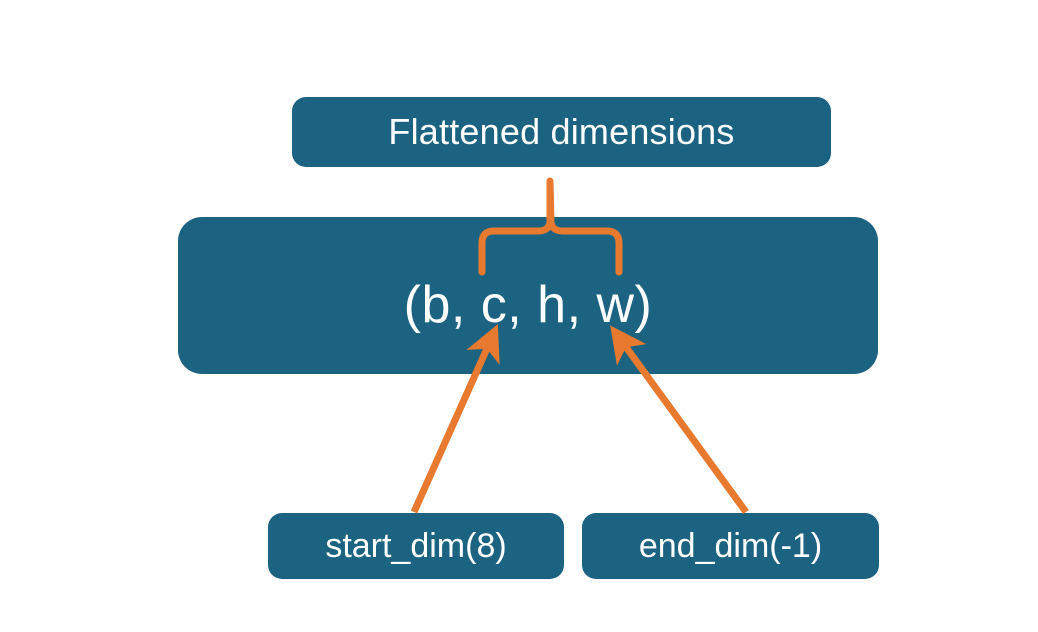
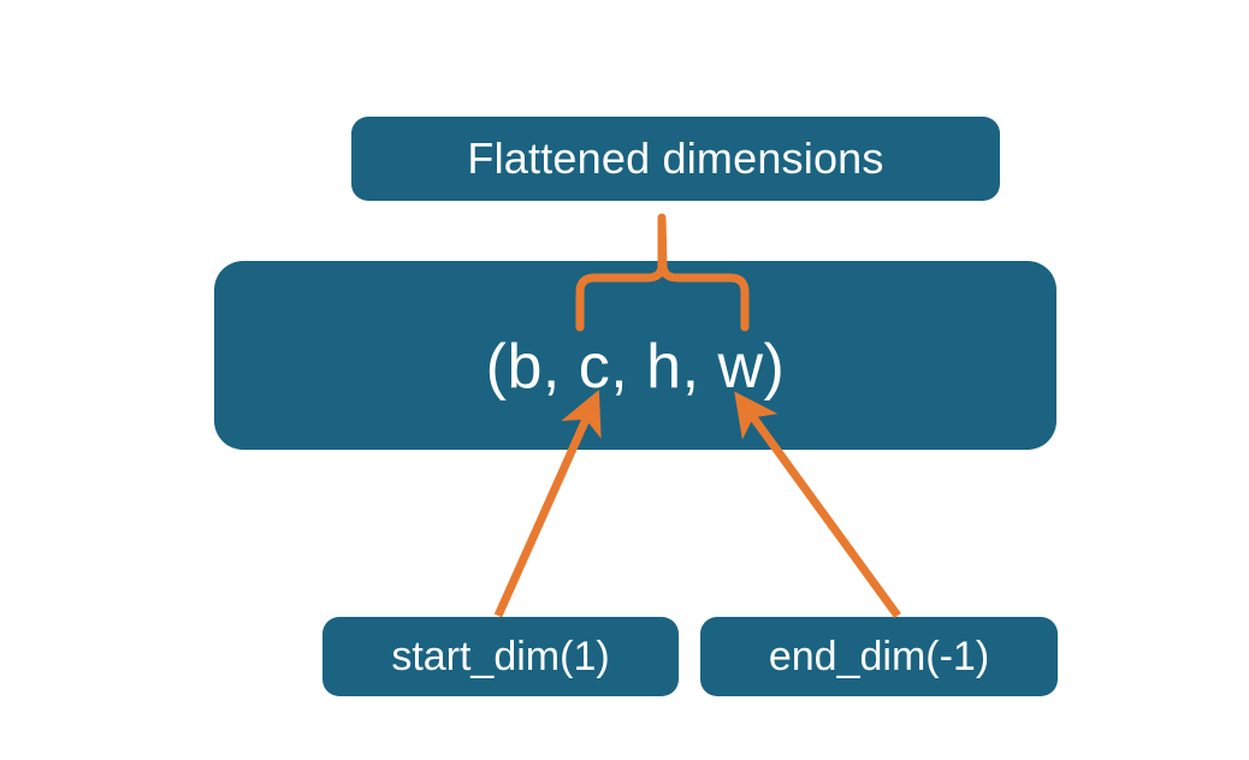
  Flattened dimensions
  (b, c, h, w)
- start_dim(8)
+ start_dim(1)
  end_dim(-1)
